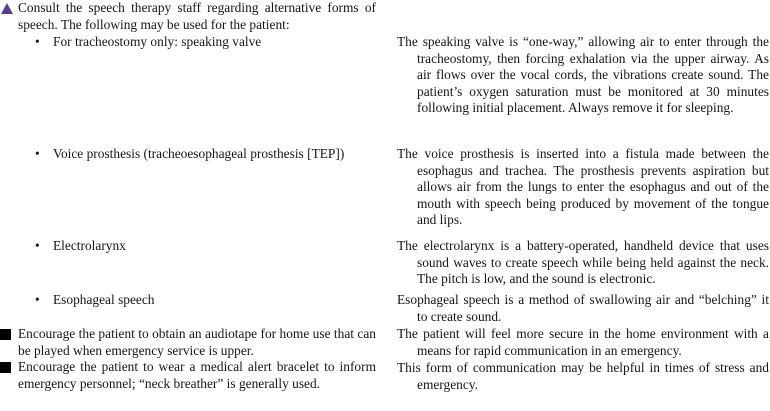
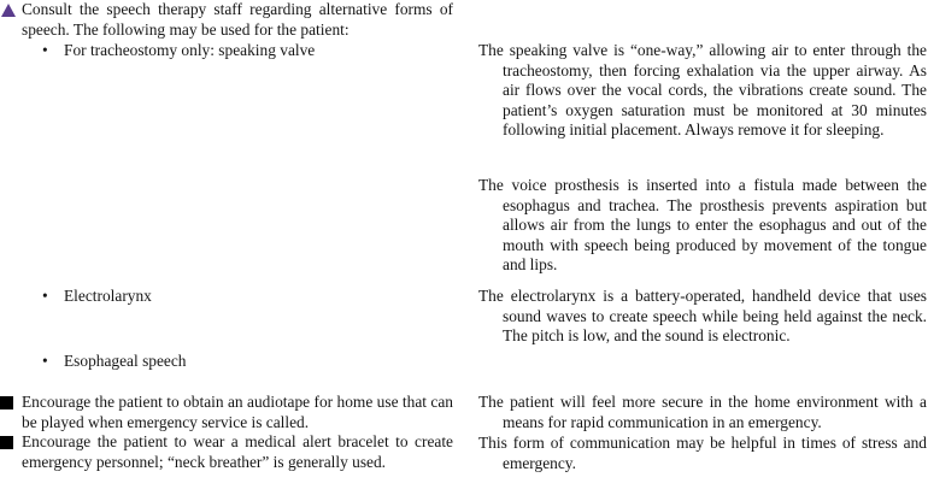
  Consult the speech therapy staff regarding alternative forms of speech. The following may be used for the patient:
  • For tracheostomy only: speaking valve
- • Voice prosthesis (tracheoesophageal prosthesis [TEP])
  • Electrolarynx
  • Esophageal speech
- Encourage the patient to obtain an audiotape for home use that can be played when emergency service is upper.
+ Encourage the patient to obtain an audiotape for home use that can be played when emergency service is called.
- Encourage the patient to wear a medical alert bracelet to inform emergency personnel; “neck breather” is generally used.
+ Encourage the patient to wear a medical alert bracelet to create emergency personnel; “neck breather” is generally used.
  The speaking valve is “one-way,” allowing air to enter through the tracheostomy, then forcing exhalation via the upper airway. As air flows over the vocal cords, the vibrations create sound. The patient’s oxygen saturation must be monitored at 30 minutes following initial placement. Always remove it for sleeping.
  The voice prosthesis is inserted into a fistula made between the esophagus and trachea. The prosthesis prevents aspiration but allows air from the lungs to enter the esophagus and out of the mouth with speech being produced by movement of the tongue and lips.
  The electrolarynx is a battery-operated, handheld device that uses sound waves to create speech while being held against the neck. The pitch is low, and the sound is electronic.
- Esophageal speech is a method of swallowing air and “belching” it to create sound.
  The patient will feel more secure in the home environment with a means for rapid communication in an emergency.
  This form of communication may be helpful in times of stress and emergency.
